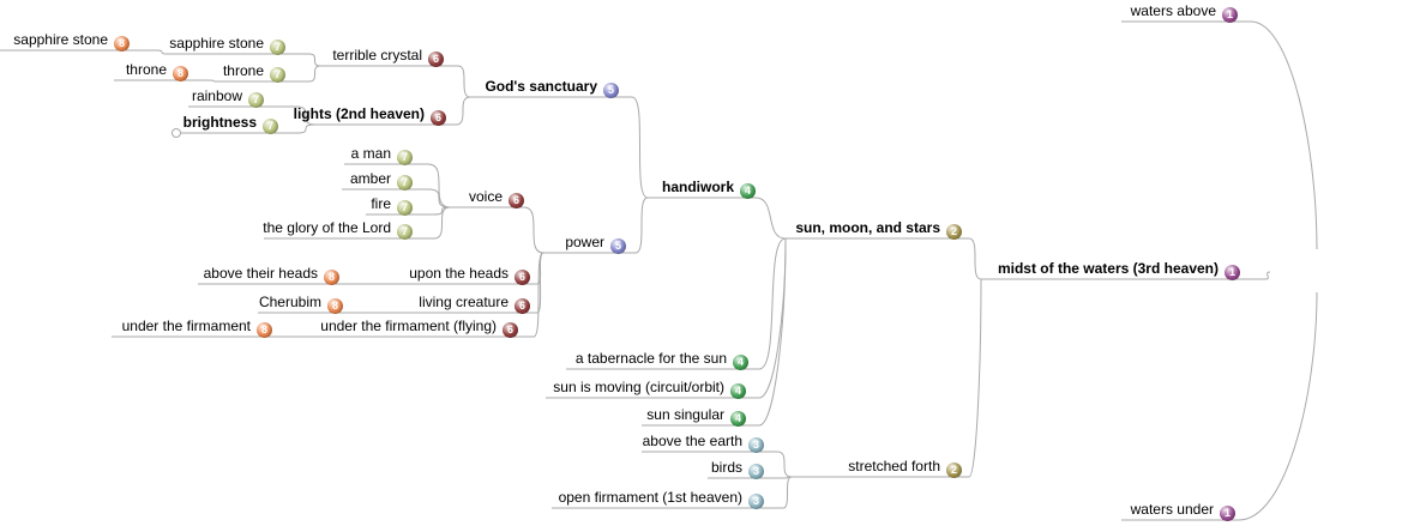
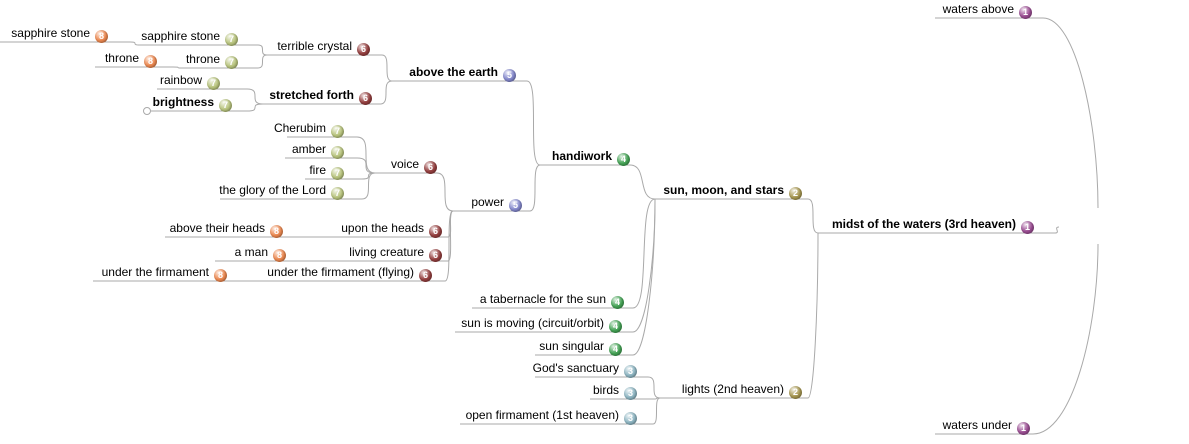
  sapphire stone 8
  sapphire stone 7
  throne 8
  throne 7
  terrible crystal 6
  rainbow 7
  brightness 7
- lights (2nd heaven) 6
+ stretched forth 6
- God's sanctuary 5
+ above the earth 5
- a man 7
+ Cherubim 7
  amber 7
  fire 7
  the glory of the Lord 7
  voice 6
  above their heads 8
  upon the heads 6
- Cherubim 8
+ a man 8
  living creature 6
  under the firmament 8
  under the firmament (flying) 6
  power 5
  handiwork 4
  a tabernacle for the sun 4
  sun is moving (circuit/orbit) 4
  sun singular 4
  sun, moon, and stars 2
- above the earth 3
+ God's sanctuary 3
  birds 3
  open firmament (1st heaven) 3
- stretched forth 2
+ lights (2nd heaven) 2
  midst of the waters (3rd heaven) 1
  waters above 1
  waters under 1
